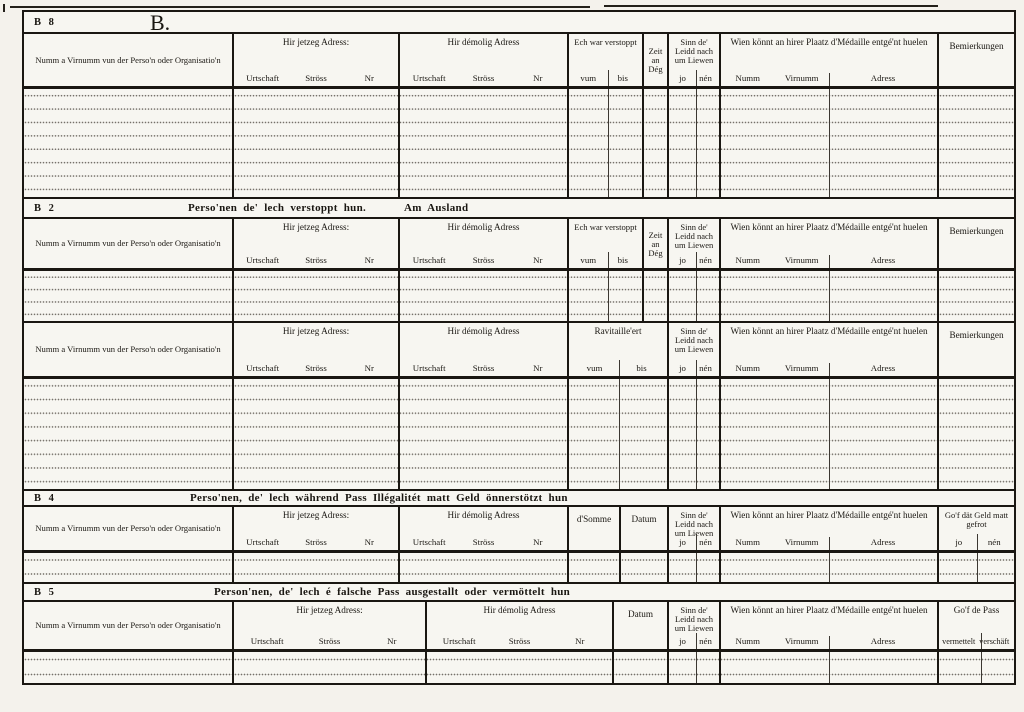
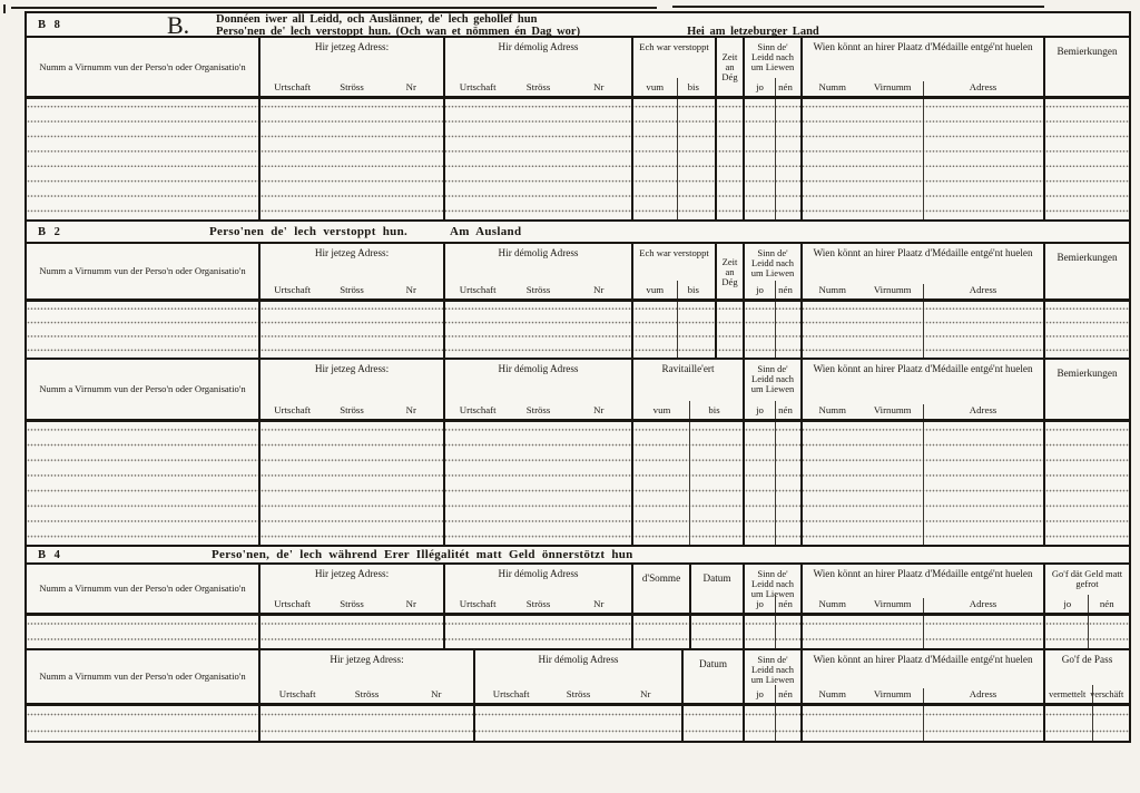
  B 8
  B.
+ Donnéen iwer all Leidd, och Auslänner, de' lech gehollef hun
+ Perso'nen de' lech verstoppt hun. (Och wan et nömmen én Dag wor) Hei am letzeburger Land
  Numm a Virnumm vun der Perso'n oder Organisatio'n
  Hir jetzeg Adress:
  Urtschaft
  Ströss
  Nr
  Hir démolig Adress
  Urtschaft
  Ströss
  Nr
  Ech war verstoppt
  vum
  bis
  Zeit an Dég
  Sinn de' Leidd nach um Liewen
  jo
  nén
  Wien könnt an hirer Plaatz d'Médaille entgé'nt huelen
  Numm
  Virnumm
  Adress
  Bemierkungen
  B 2
  Perso'nen de' lech verstoppt hun.
  Am Ausland
  Numm a Virnumm vun der Perso'n oder Organisatio'n
  Hir jetzeg Adress:
  Urtschaft
  Ströss
  Nr
  Hir démolig Adress
  Urtschaft
  Ströss
  Nr
  Ech war verstoppt
  vum
  bis
  Zeit an Dég
  Sinn de' Leidd nach um Liewen
  jo
  nén
  Wien könnt an hirer Plaatz d'Médaille entgé'nt huelen
  Numm
  Virnumm
  Adress
  Bemierkungen
  Numm a Virnumm vun der Perso'n oder Organisatio'n
  Hir jetzeg Adress:
  Urtschaft
  Ströss
  Nr
  Hir démolig Adress
  Urtschaft
  Ströss
  Nr
  Ravitaille'ert
  vum
  bis
  Sinn de' Leidd nach um Liewen
  jo
  nén
  Wien könnt an hirer Plaatz d'Médaille entgé'nt huelen
  Numm
  Virnumm
  Adress
  Bemierkungen
  B 4
- Perso'nen, de' lech während Pass Illégalitét matt Geld önnerstötzt hun
+ Perso'nen, de' lech während Erer Illégalitét matt Geld önnerstötzt hun
  Numm a Virnumm vun der Perso'n oder Organisatio'n
  Hir jetzeg Adress:
  Urtschaft
  Ströss
  Nr
  Hir démolig Adress
  Urtschaft
  Ströss
  Nr
  d'Somme
  Datum
  Sinn de' Leidd nach um Liewen
  jo
  nén
  Wien könnt an hirer Plaatz d'Médaille entgé'nt huelen
  Numm
  Virnumm
  Adress
  Go'f dät Geld matt gefrot
  jo
  nén
- B 5
- Person'nen, de' lech é falsche Pass ausgestallt oder vermöttelt hun
  Numm a Virnumm vun der Perso'n oder Organisatio'n
  Hir jetzeg Adress:
  Urtschaft
  Ströss
  Nr
  Hir démolig Adress
  Urtschaft
  Ströss
  Nr
  Datum
  Sinn de' Leidd nach um Liewen
  jo
  nén
  Wien könnt an hirer Plaatz d'Médaille entgé'nt huelen
  Numm
  Virnumm
  Adress
  Go'f de Pass
  vermettelt
  erschäft
